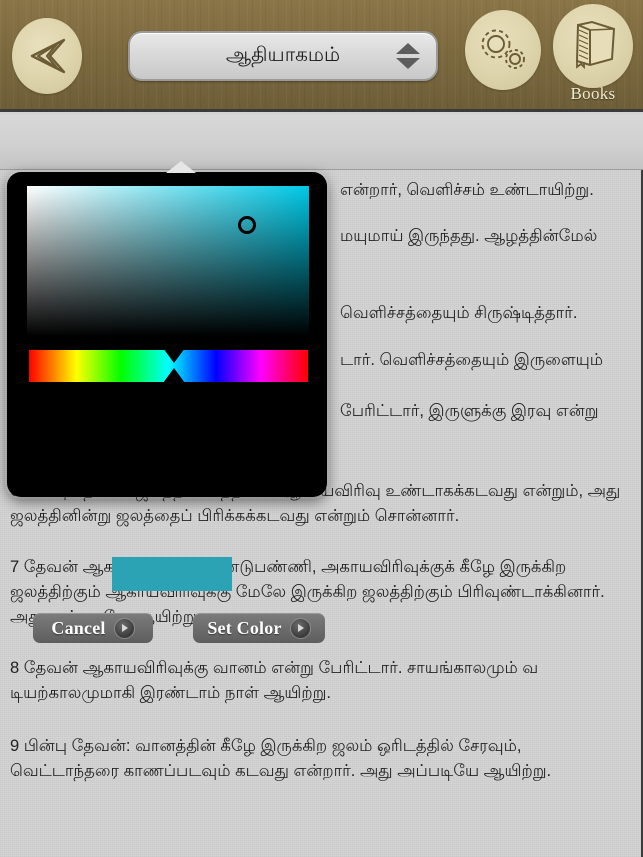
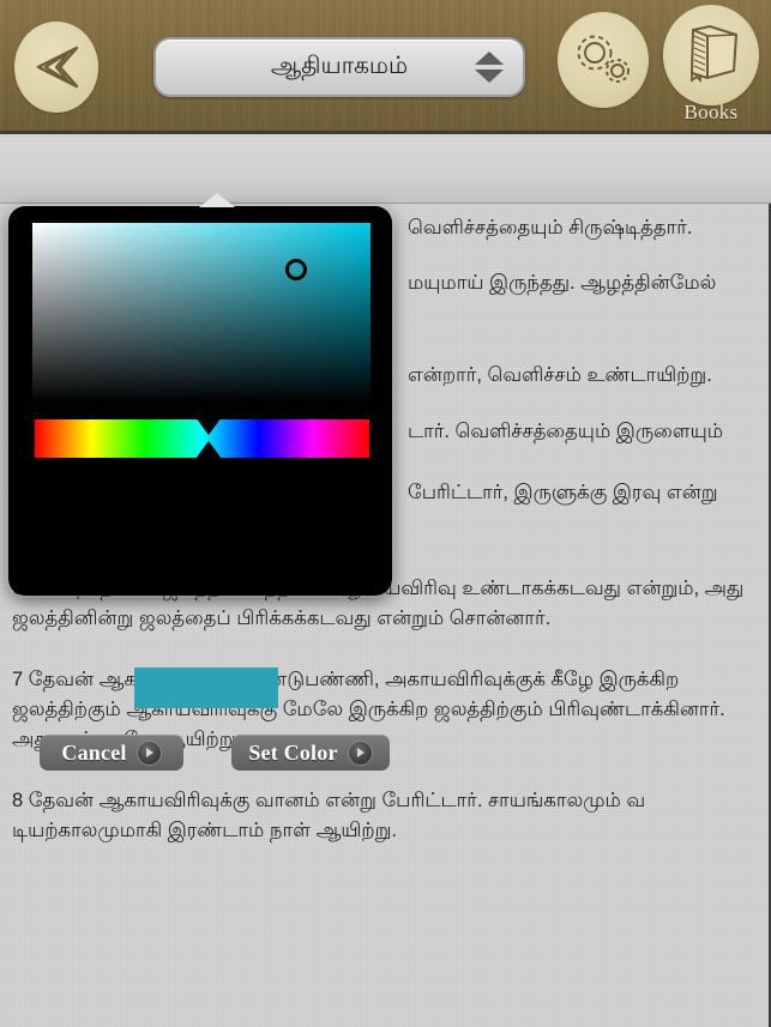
  ஆதியாகமம்
  Books
- என்றார், வெளிச்சம் உண்டாயிற்று.
+ வெளிச்சத்தையும் சிருஷ்டித்தார்.
  மயுமாய் இருந்தது. ஆழத்தின்மேல்
- வெளிச்சத்தையும் சிருஷ்டித்தார்.
+ என்றார், வெளிச்சம் உண்டாயிற்று.
  டார். வெளிச்சத்தையும் இருளையும்
  யவிரிவு உண்டாகக்கடவது என்றும், அது ஜலத்தினின்று ஜலத்தைப் பிரிக்கக்கடவது என்றும் சொன்னார்.
  7 தேவன் ஆடுபண்ணி, அகாயவிரிவுக்குக் கீழே இருக்கிற ஜலத்திற்கும் ஆகாயவிரிவுக்கு மேலே இருக்கிற ஜலத்திற்கும் பிரிவுண்டாக்கினார். அயிற்று
  8 தேவன் ஆகாயவிரிவுக்கு வானம் என்று பேரிட்டார். சாயங்காலமும் வ டியற்காலமுமாகி இரண்டாம் நாள் ஆயிற்று.
- 9 பின்பு தேவன்: வானத்தின் கீழே இருக்கிற ஜலம் ஒரிடத்தில் சேரவும், வெட்டாந்தரை காணப்படவும் கடவது என்றார். அது அப்படியே ஆயிற்று.
  Cancel
  Set Color
